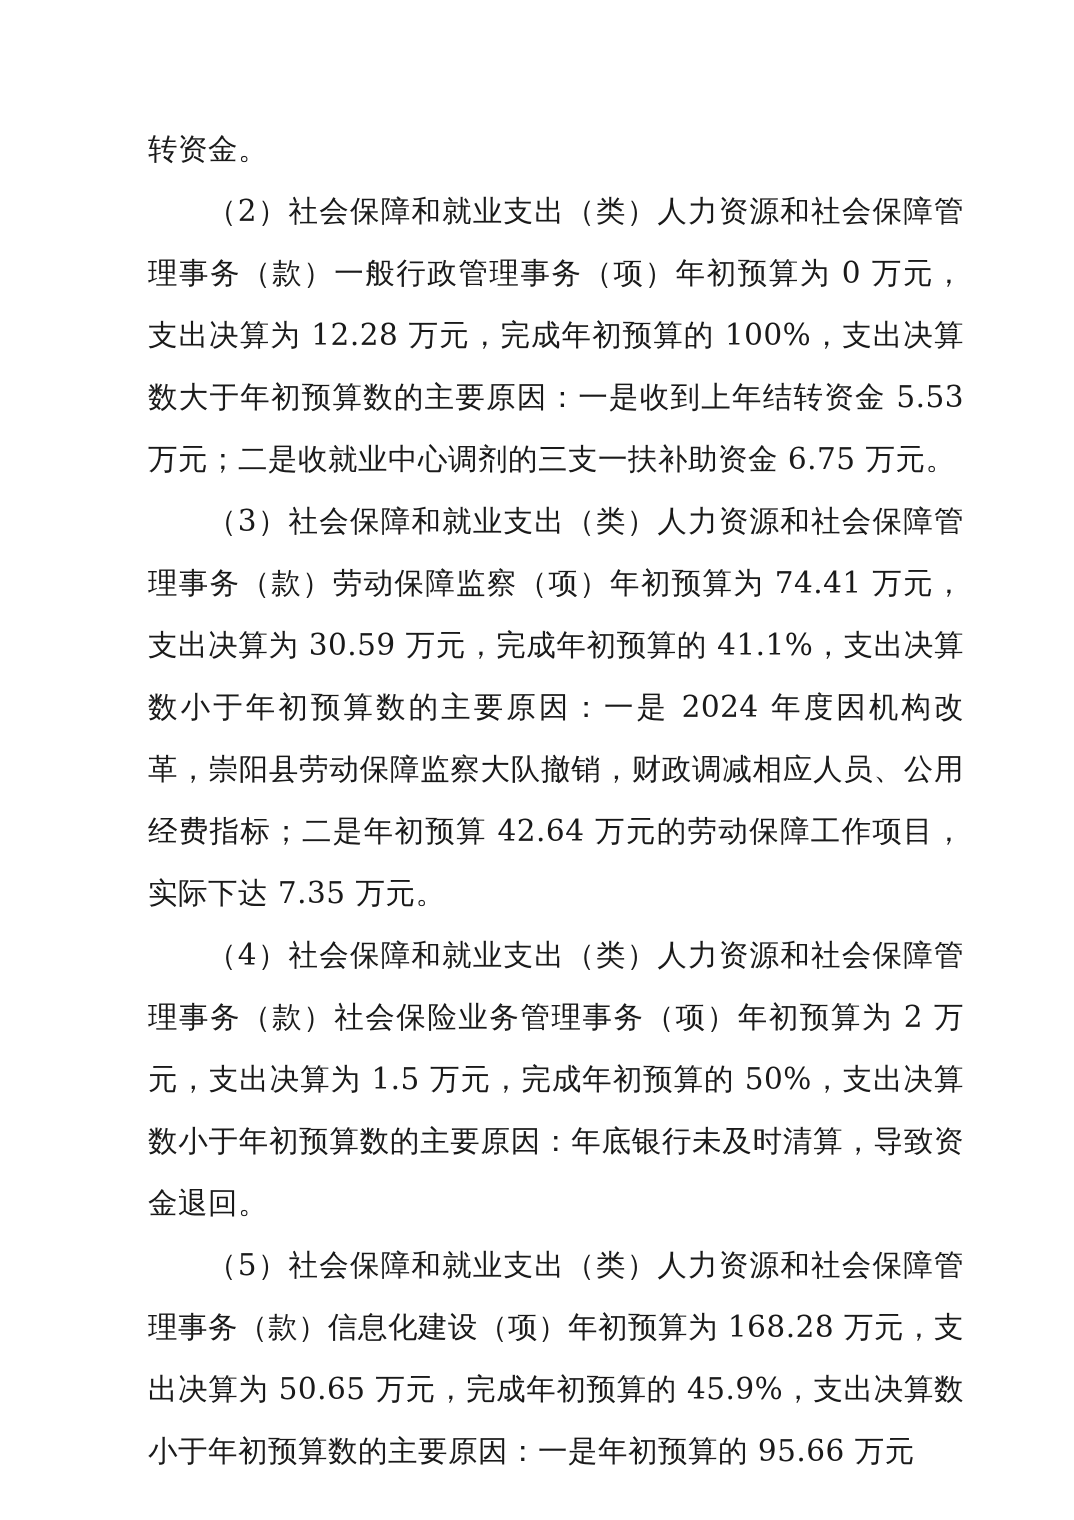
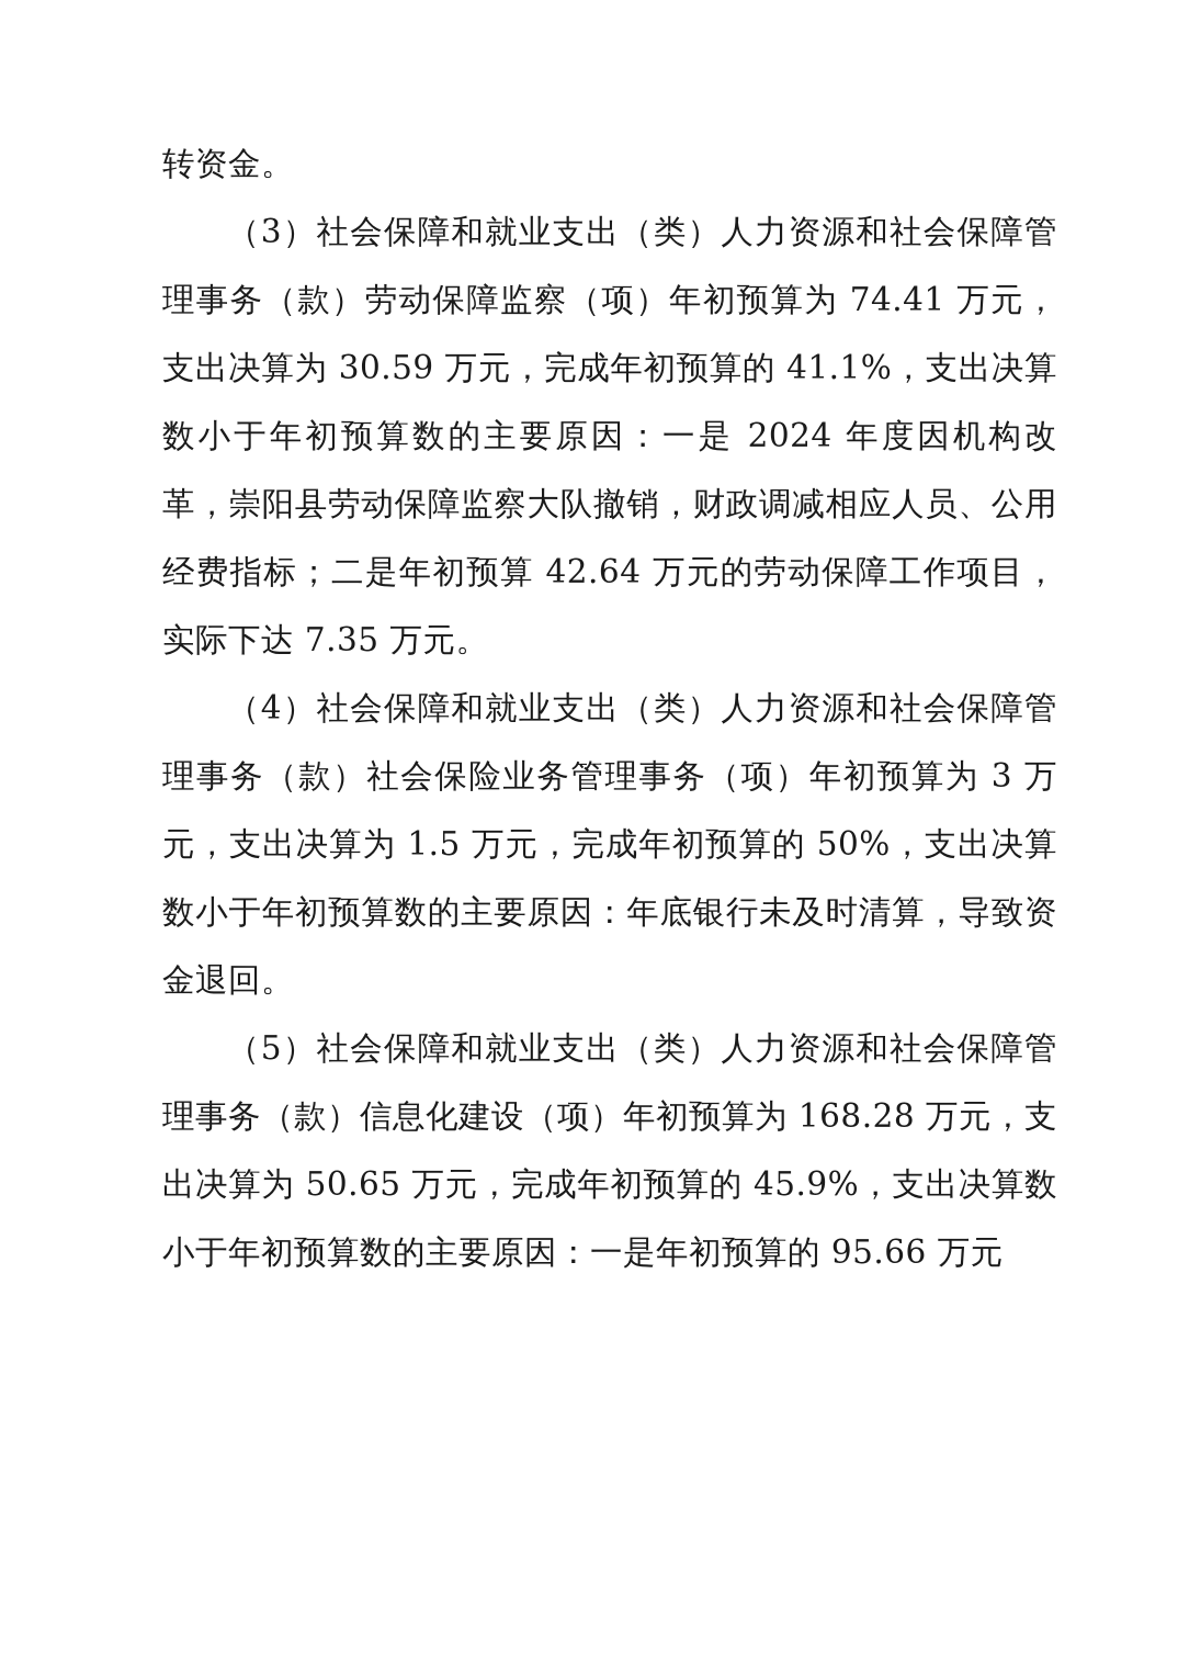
  转资金。
- （2）社会保障和就业支出（类）人力资源和社会保障管理事务（款）一般行政管理事务（项）年初预算为 0 万元，支出决算为 12.28 万元，完成年初预算的 100%，支出决算数大于年初预算数的主要原因：一是收到上年结转资金 5.53 万元；二是收就业中心调剂的三支一扶补助资金 6.75 万元。
  （3）社会保障和就业支出（类）人力资源和社会保障管理事务（款）劳动保障监察（项）年初预算为 74.41 万元，支出决算为 30.59 万元，完成年初预算的 41.1%，支出决算数小于年初预算数的主要原因：一是 2024 年度因机构改革，崇阳县劳动保障监察大队撤销，财政调减相应人员、公用经费指标；二是年初预算 42.64 万元的劳动保障工作项目，实际下达 7.35 万元。
- （4）社会保障和就业支出（类）人力资源和社会保障管理事务（款）社会保险业务管理事务（项）年初预算为 2 万元，支出决算为 1.5 万元，完成年初预算的 50%，支出决算数小于年初预算数的主要原因：年底银行未及时清算，导致资金退回。
+ （4）社会保障和就业支出（类）人力资源和社会保障管理事务（款）社会保险业务管理事务（项）年初预算为 3 万元，支出决算为 1.5 万元，完成年初预算的 50%，支出决算数小于年初预算数的主要原因：年底银行未及时清算，导致资金退回。
  （5）社会保障和就业支出（类）人力资源和社会保障管理事务（款）信息化建设（项）年初预算为 168.28 万元，支出决算为 50.65 万元，完成年初预算的 45.9%，支出决算数小于年初预算数的主要原因：一是年初预算的 95.66 万元
